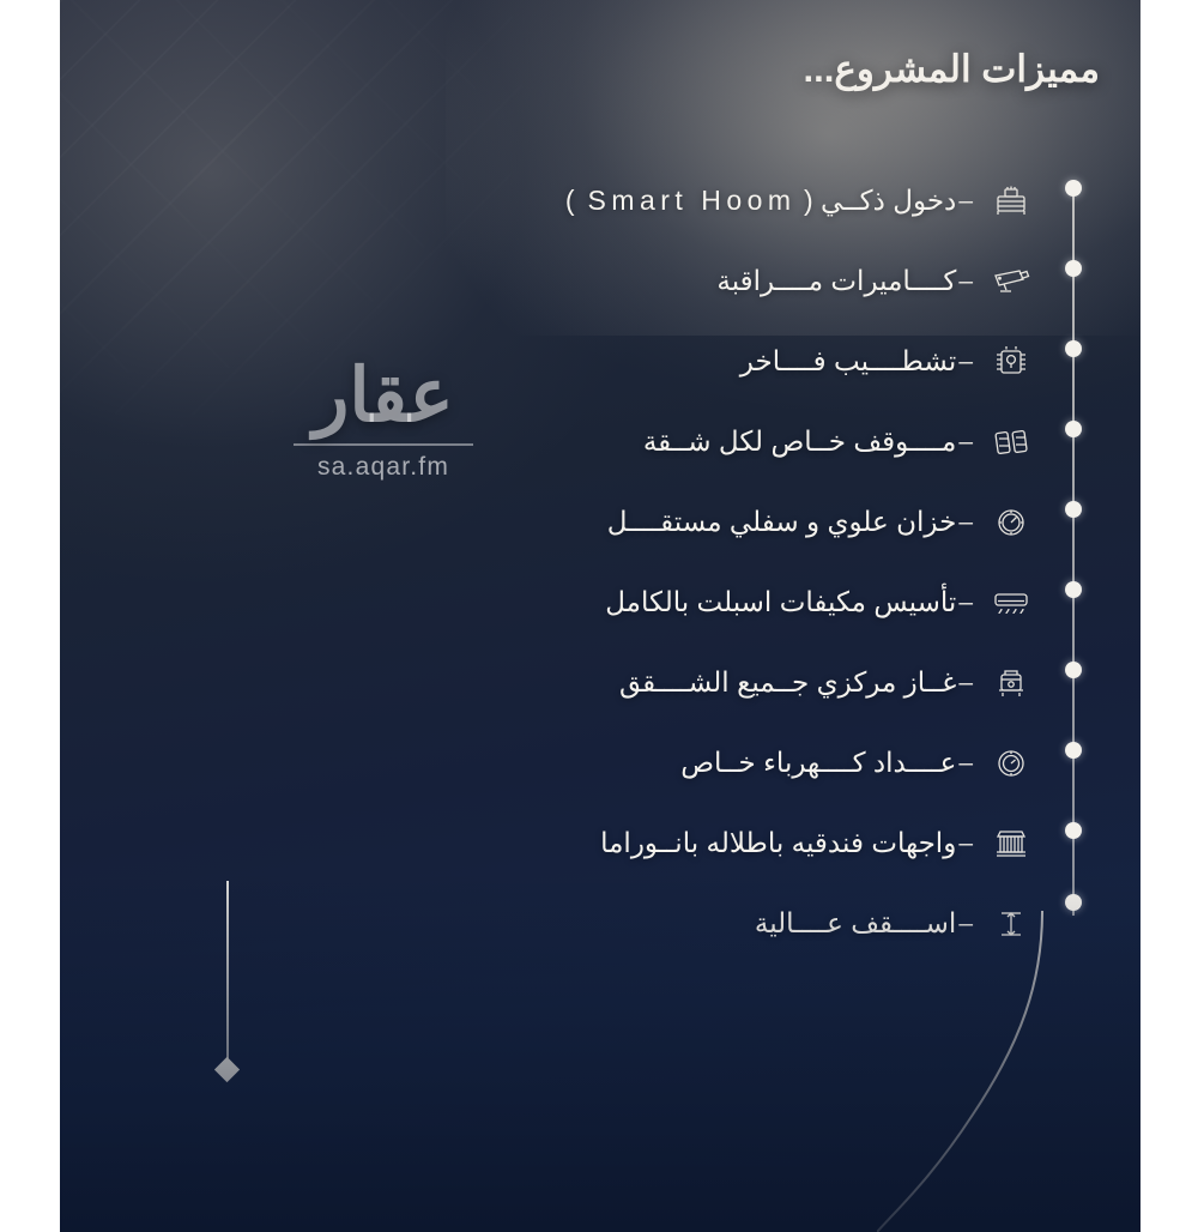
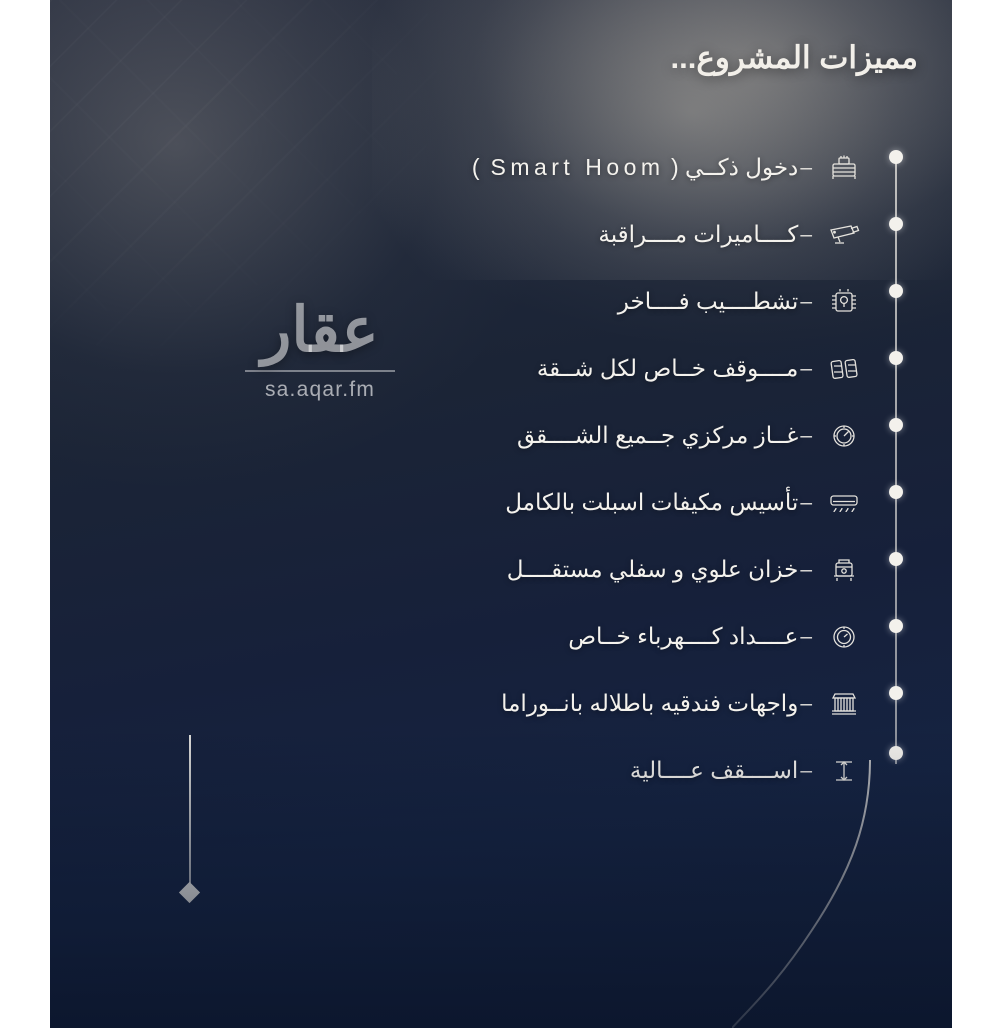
  مميزات المشروع...
  –
  دخول ذكــي ( Smart Hoom )
  –
  كــــاميرات مــــراقبة
  –
  تشطــــيب فــــاخر
  –
  مــــوقف خــاص لكل شــقة
  –
- خزان علوي و سفلي مستقــــل
+ غــاز مركزي جــميع الشــــقق
  –
  تأسيس مكيفات اسبلت بالكامل
  –
- غــاز مركزي جــميع الشــــقق
+ خزان علوي و سفلي مستقــــل
  –
  عــــداد كــــهرباء خــاص
  –
  واجهات فندقيه باطلاله بانــوراما
  عقار
  sa.aqar.fm
